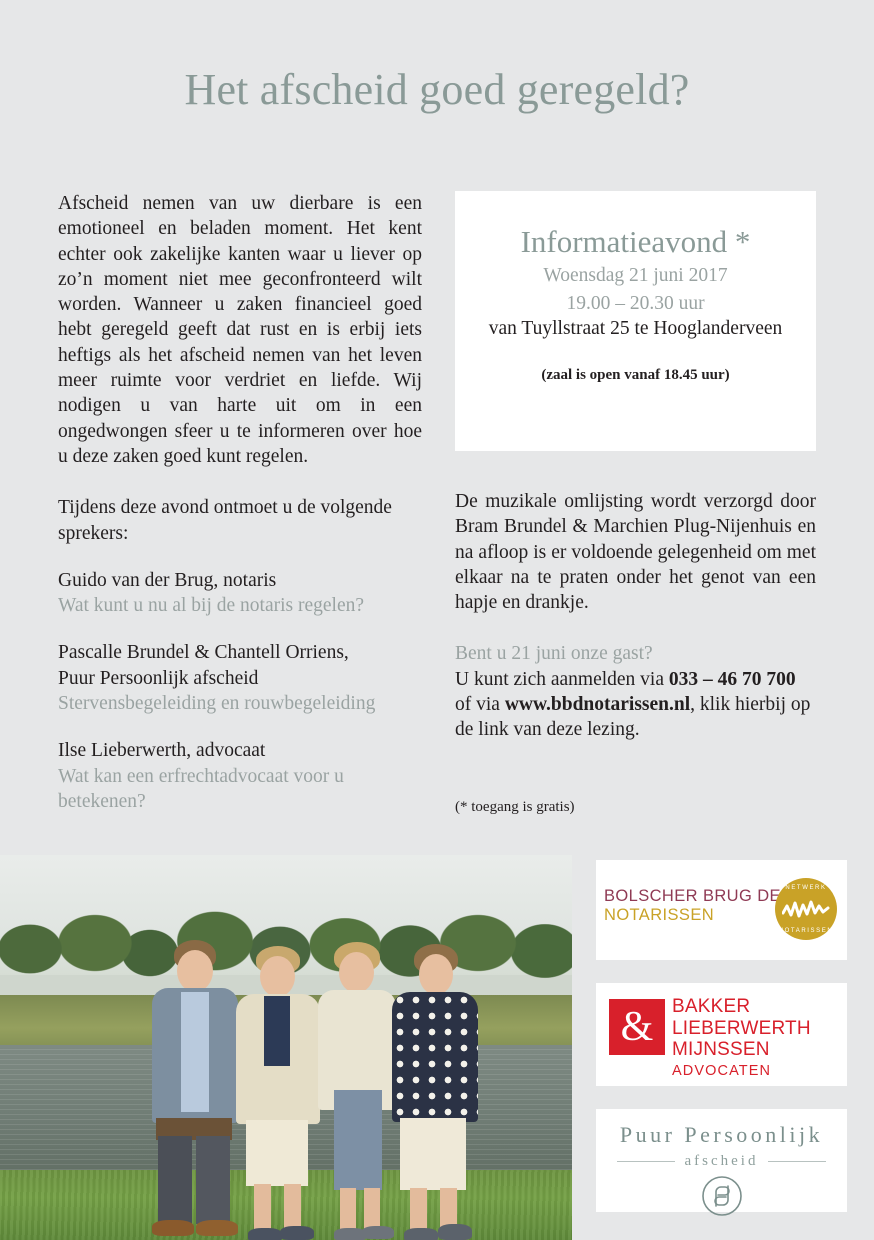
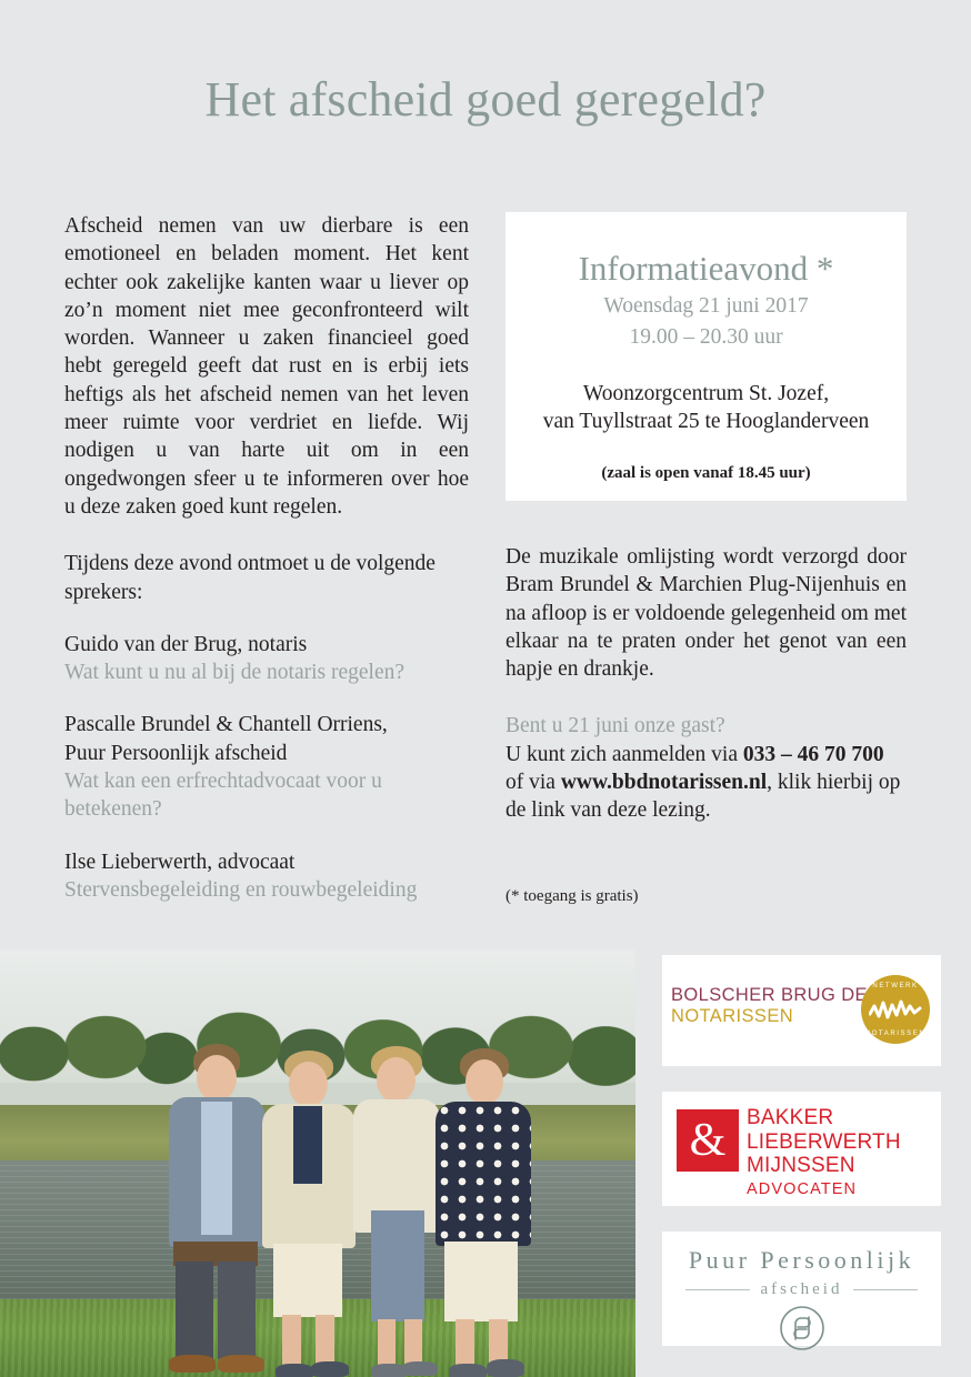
  Het afscheid goed geregeld?
  Afscheid nemen van uw dierbare is een emotioneel en beladen moment. Het kent echter ook zakelijke kanten waar u liever op zo’n moment niet mee geconfronteerd wilt worden. Wanneer u zaken financieel goed hebt geregeld geeft dat rust en is erbij iets heftigs als het afscheid nemen van het leven meer ruimte voor verdriet en liefde. Wij nodigen u van harte uit om in een ongedwongen sfeer u te informeren over hoe u deze zaken goed kunt regelen.
  Tijdens deze avond ontmoet u de volgende sprekers:
  Guido van der Brug, notaris
  Wat kunt u nu al bij de notaris regelen?
  Pascalle Brundel & Chantell Orriens,
  Puur Persoonlijk afscheid
- Stervensbegeleiding en rouwbegeleiding
+ Wat kan een erfrechtadvocaat voor u betekenen?
  Ilse Lieberwerth, advocaat
- Wat kan een erfrechtadvocaat voor u betekenen?
+ Stervensbegeleiding en rouwbegeleiding
  Informatieavond *
  Woensdag 21 juni 2017
  19.00 – 20.30 uur
+ Woonzorgcentrum St. Jozef,
  van Tuyllstraat 25 te Hooglanderveen
  (zaal is open vanaf 18.45 uur)
  De muzikale omlijsting wordt verzorgd door Bram Brundel & Marchien Plug-Nijenhuis en na afloop is er voldoende gelegenheid om met elkaar na te praten onder het genot van een hapje en drankje.
  Bent u 21 juni onze gast?
  U kunt zich aanmelden via 033 – 46 70 700
  of via www.bbdnotarissen.nl, klik hierbij op de link van deze lezing.
  (* toegang is gratis)
  BOLSCHER BRUG DE
  NOTARISSEN
  &
  BAKKER
  LIEBERWERTH
  MIJNSSEN
  ADVOCATEN
  Puur Persoonlijk
  afscheid
